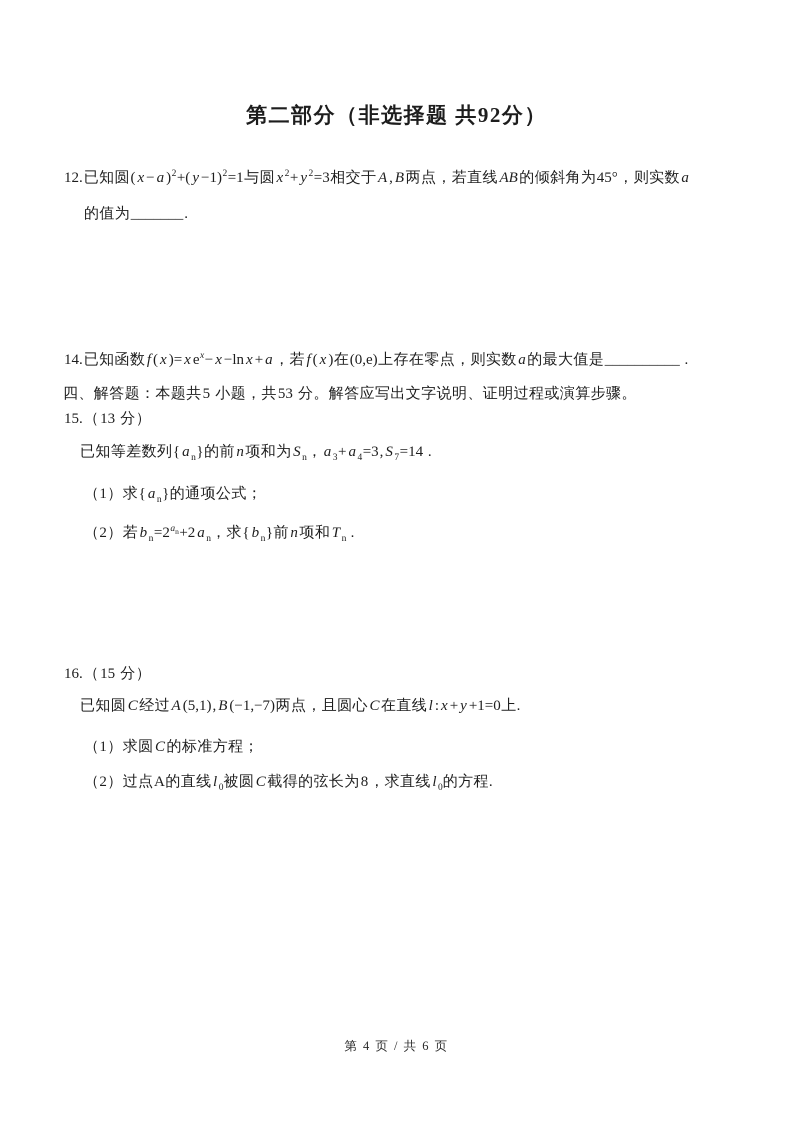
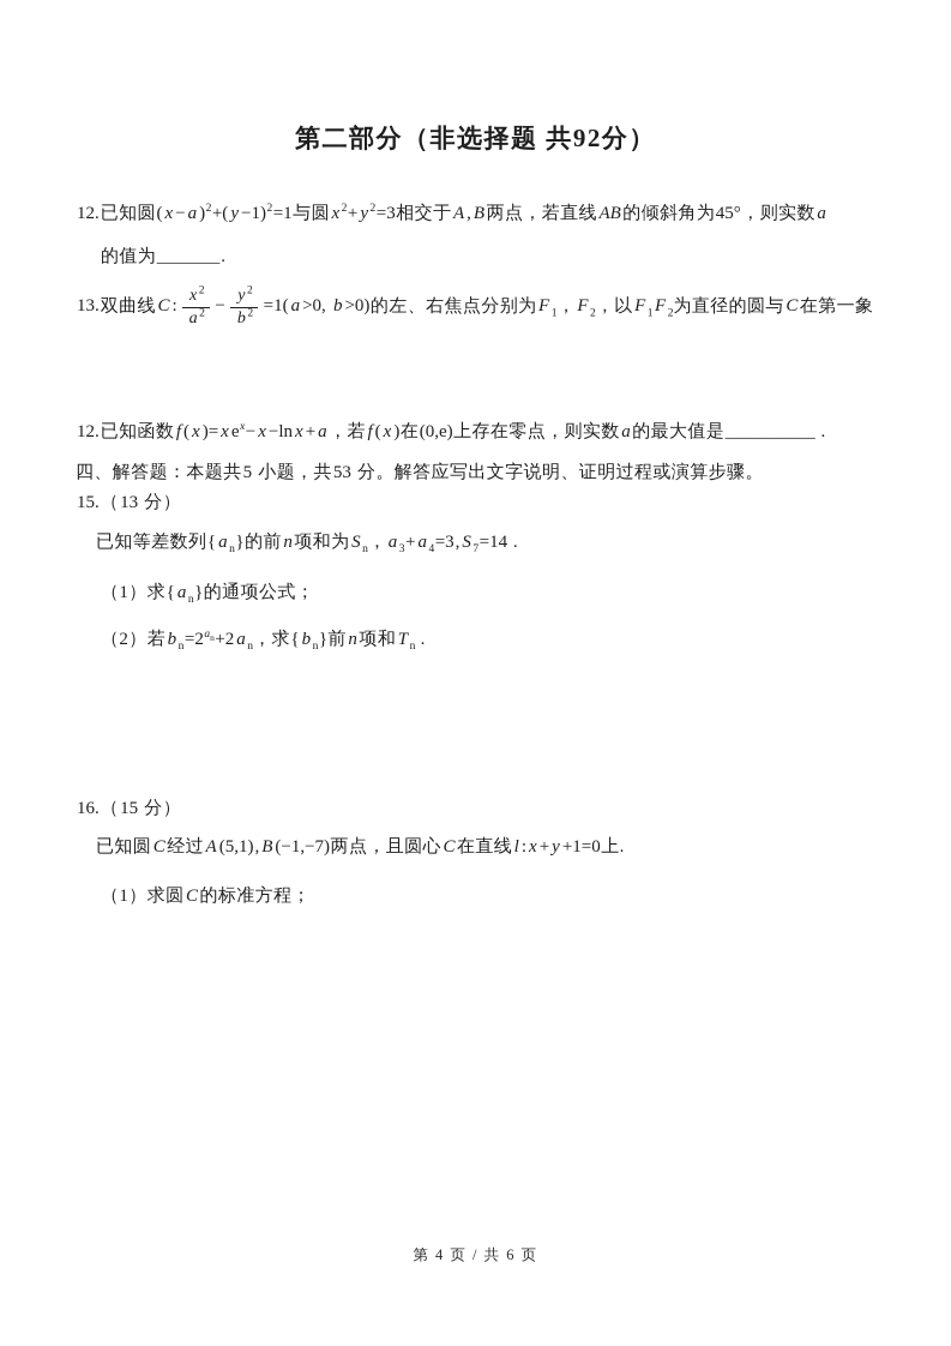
  第二部分（非选择题 共92分）
  12.已知圆( x − a )2+( y −1)2=1与圆x 2+ y 2=3相交于A , B两点，若直线AB的倾斜角为45°，则实数a
  的值为_______.
+ 13.双曲线C :
+ x 2
+ a 2
+ −
+ y 2
+ b 2
+ =1( a >0, b >0)的左、右焦点分别为F 1，F 2，以F 1F 2为直径的圆与C在第一象
- 14.已知函数f ( x )= x ex− x −ln x + a，若f ( x )在(0,e)上存在零点，则实数a的最大值是__________ .
+ 12.已知函数f ( x )= x ex− x −ln x + a，若f ( x )在(0,e)上存在零点，则实数a的最大值是__________ .
  四、解答题：本题共5 小题，共53 分。解答应写出文字说明、证明过程或演算步骤。
  15.（13 分）
  已知等差数列{ a n}的前n项和为S n，a 3+ a 4=3, S 7=14 .
  （1）求{ a n}的通项公式；
  （2）若b n=2an+2 a n，求{ b n}前n项和T n .
  16.（15 分）
  已知圆C经过A (5,1), B (−1,−7)两点，且圆心C在直线l : x + y +1=0上.
  （1）求圆C的标准方程；
- （2）过点A的直线l 0被圆C截得的弦长为8，求直线l 0的方程.
  第 4 页 / 共 6 页
